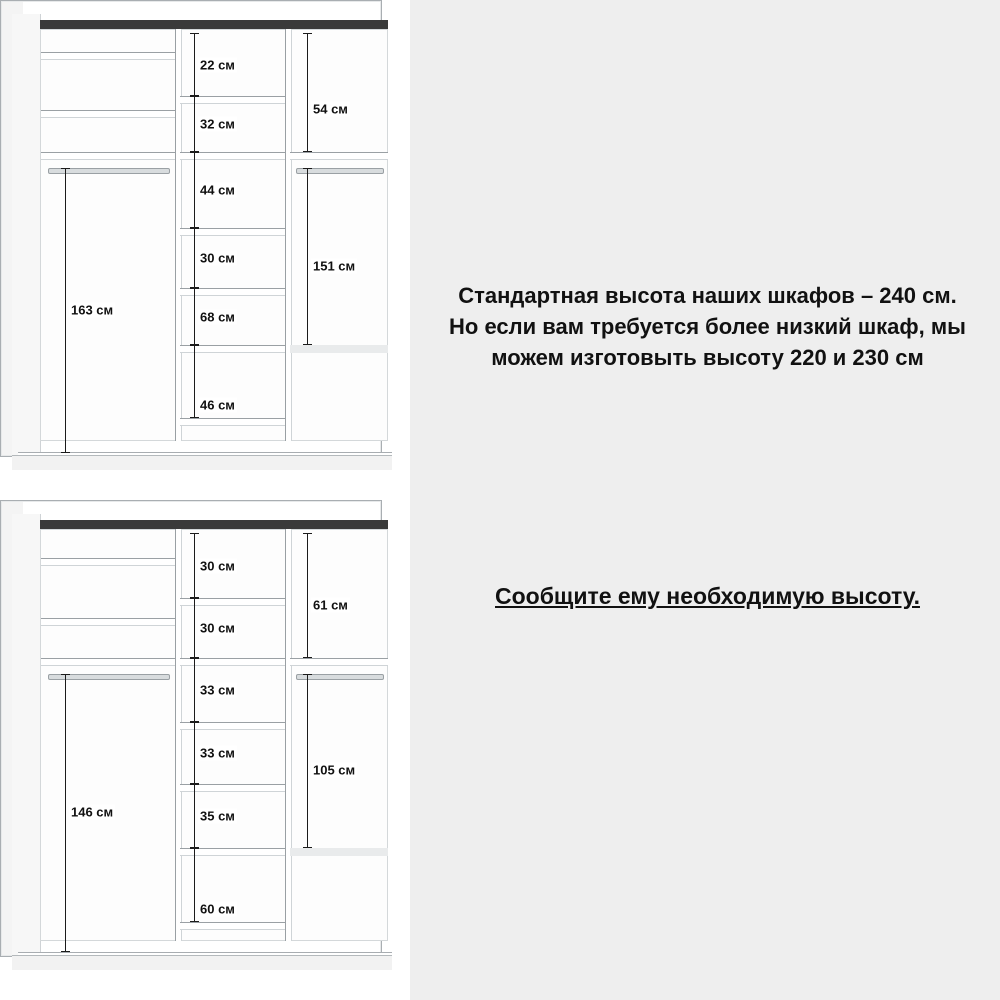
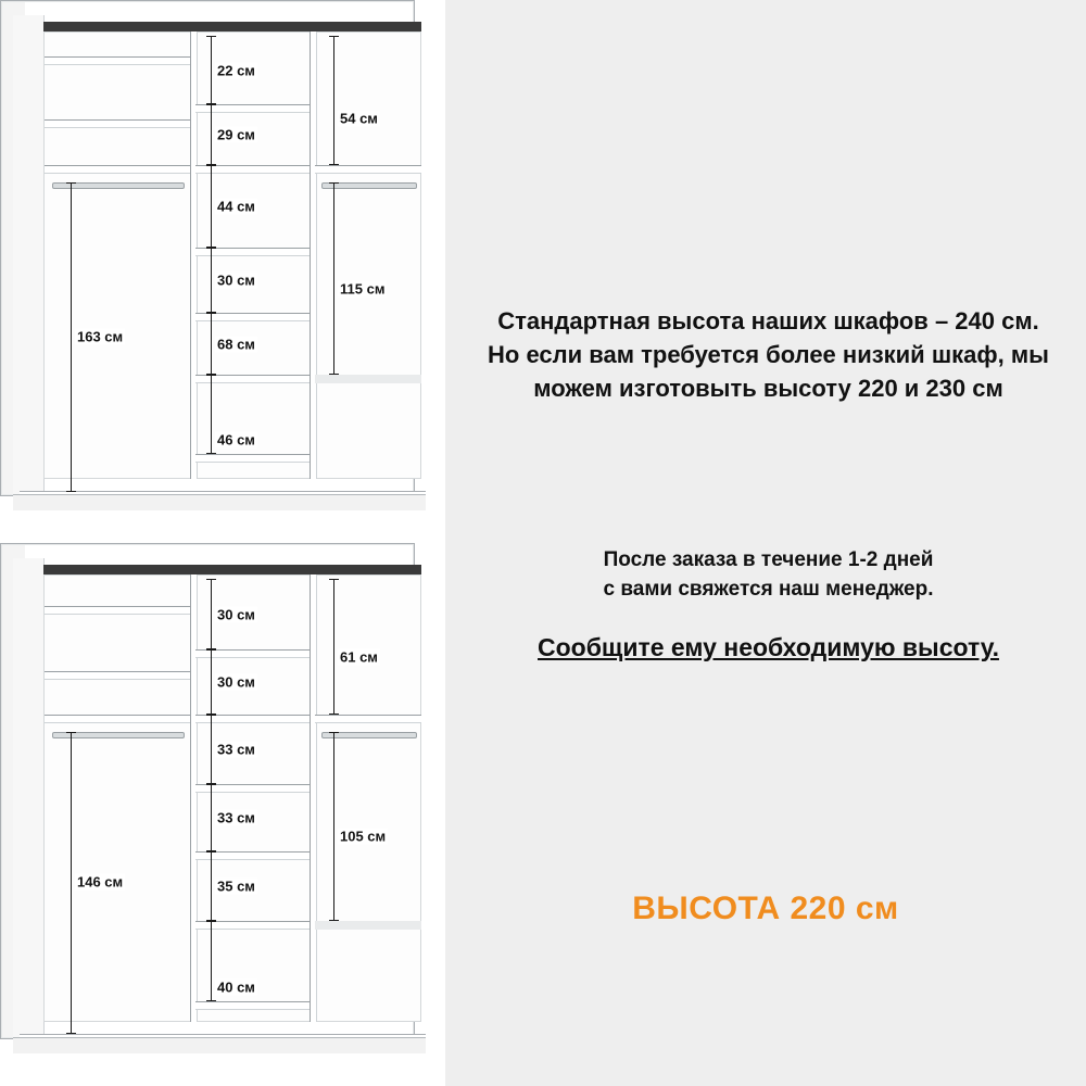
  Стандартная высота наших шкафов – 240 см.
  Но если вам требуется более низкий шкаф, мы можем изготовыть высоту 220 и 230 см
+ После заказа в течение 1-2 дней
+ с вами свяжется наш менеджер.
  Сообщите ему необходимую высоту.
+ ВЫСОТА 220 см
  163 см
  22 см
- 32 см
+ 29 см
  44 см
  30 см
  68 см
  46 см
  54 см
- 151 см
+ 115 см
  146 см
  30 см
  30 см
  33 см
  33 см
  35 см
- 60 см
+ 40 см
  61 см
  105 см
